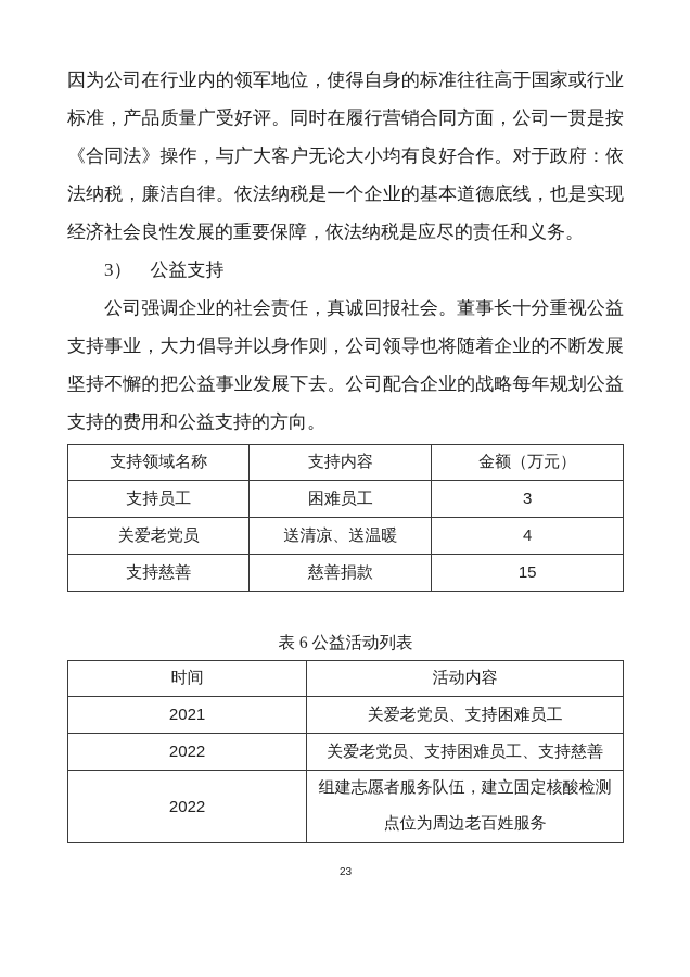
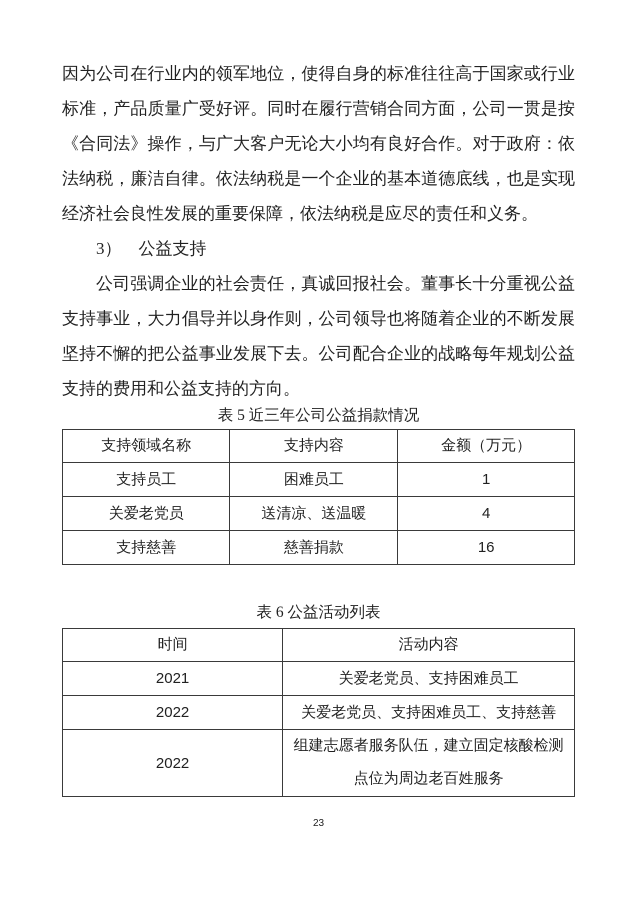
  因为公司在行业内的领军地位，使得自身的标准往往高于国家或行业标准，产品质量广受好评。同时在履行营销合同方面，公司一贯是按《合同法》操作，与广大客户无论大小均有良好合作。对于政府：依法纳税，廉洁自律。依法纳税是一个企业的基本道德底线，也是实现经济社会良性发展的重要保障，依法纳税是应尽的责任和义务。
  3） 公益支持
  公司强调企业的社会责任，真诚回报社会。董事长十分重视公益支持事业，大力倡导并以身作则，公司领导也将随着企业的不断发展坚持不懈的把公益事业发展下去。公司配合企业的战略每年规划公益支持的费用和公益支持的方向。
+ 表 5 近三年公司公益捐款情况
  支持领域名称	支持内容	金额（万元）
- 支持员工	困难员工	3
+ 支持员工	困难员工	1
  关爱老党员	送清凉、送温暖	4
- 支持慈善	慈善捐款	15
+ 支持慈善	慈善捐款	16
  表 6 公益活动列表
  时间	活动内容
  2021	关爱老党员、支持困难员工
  2022	关爱老党员、支持困难员工、支持慈善
  2022	组建志愿者服务队伍，建立固定核酸检测点位为周边老百姓服务
  23
